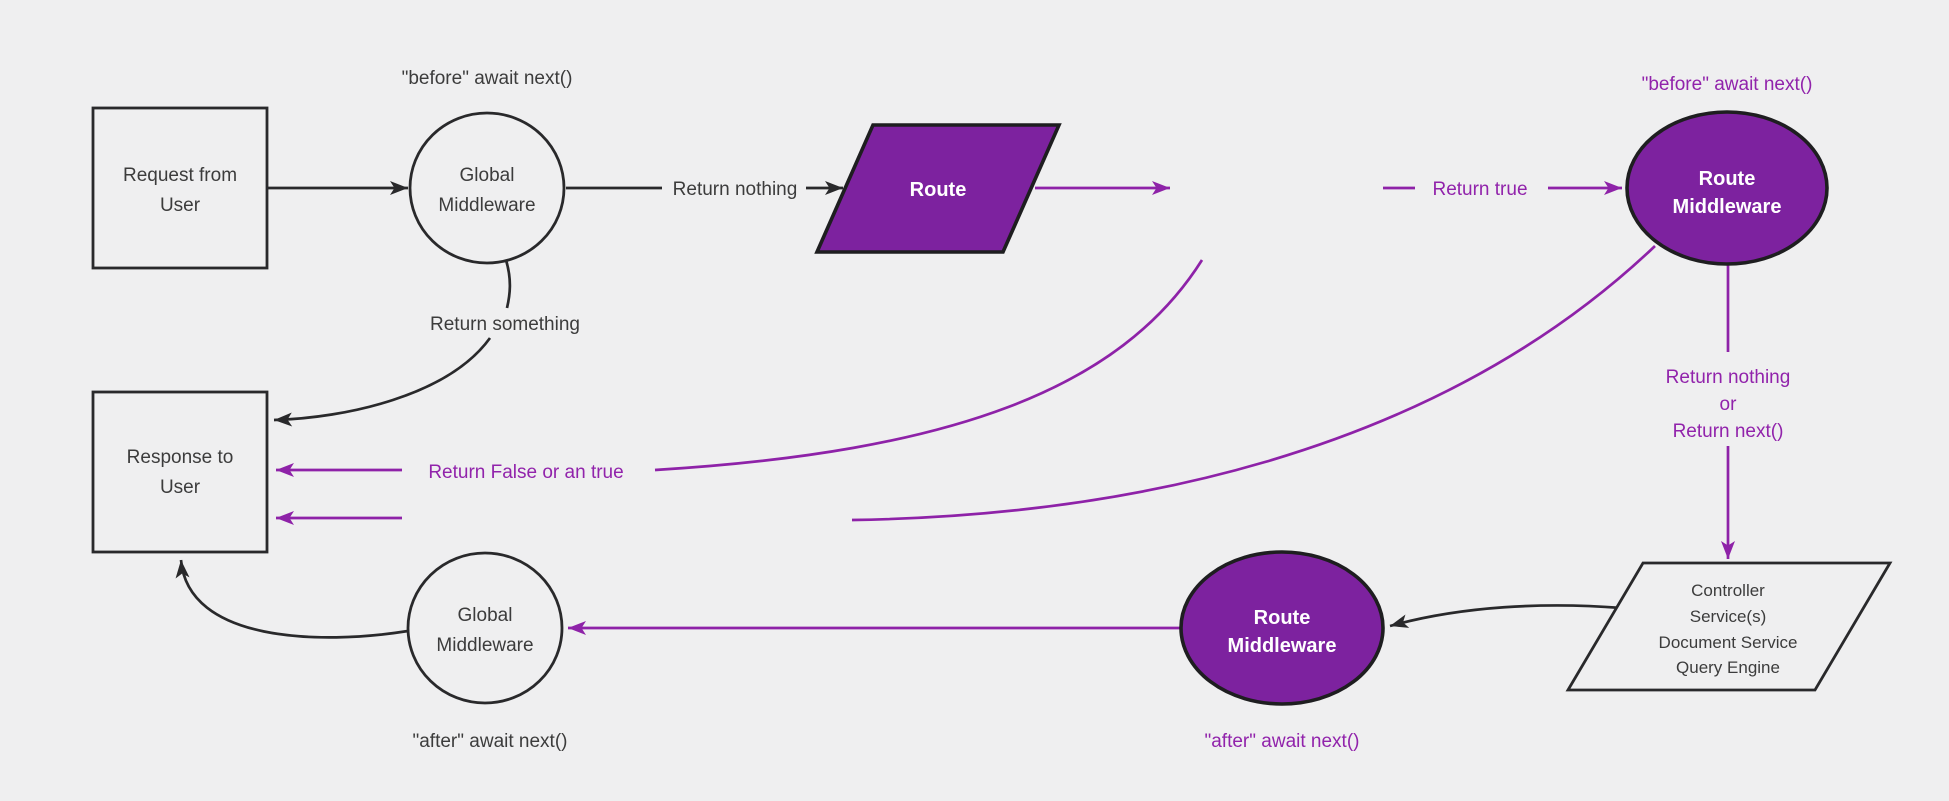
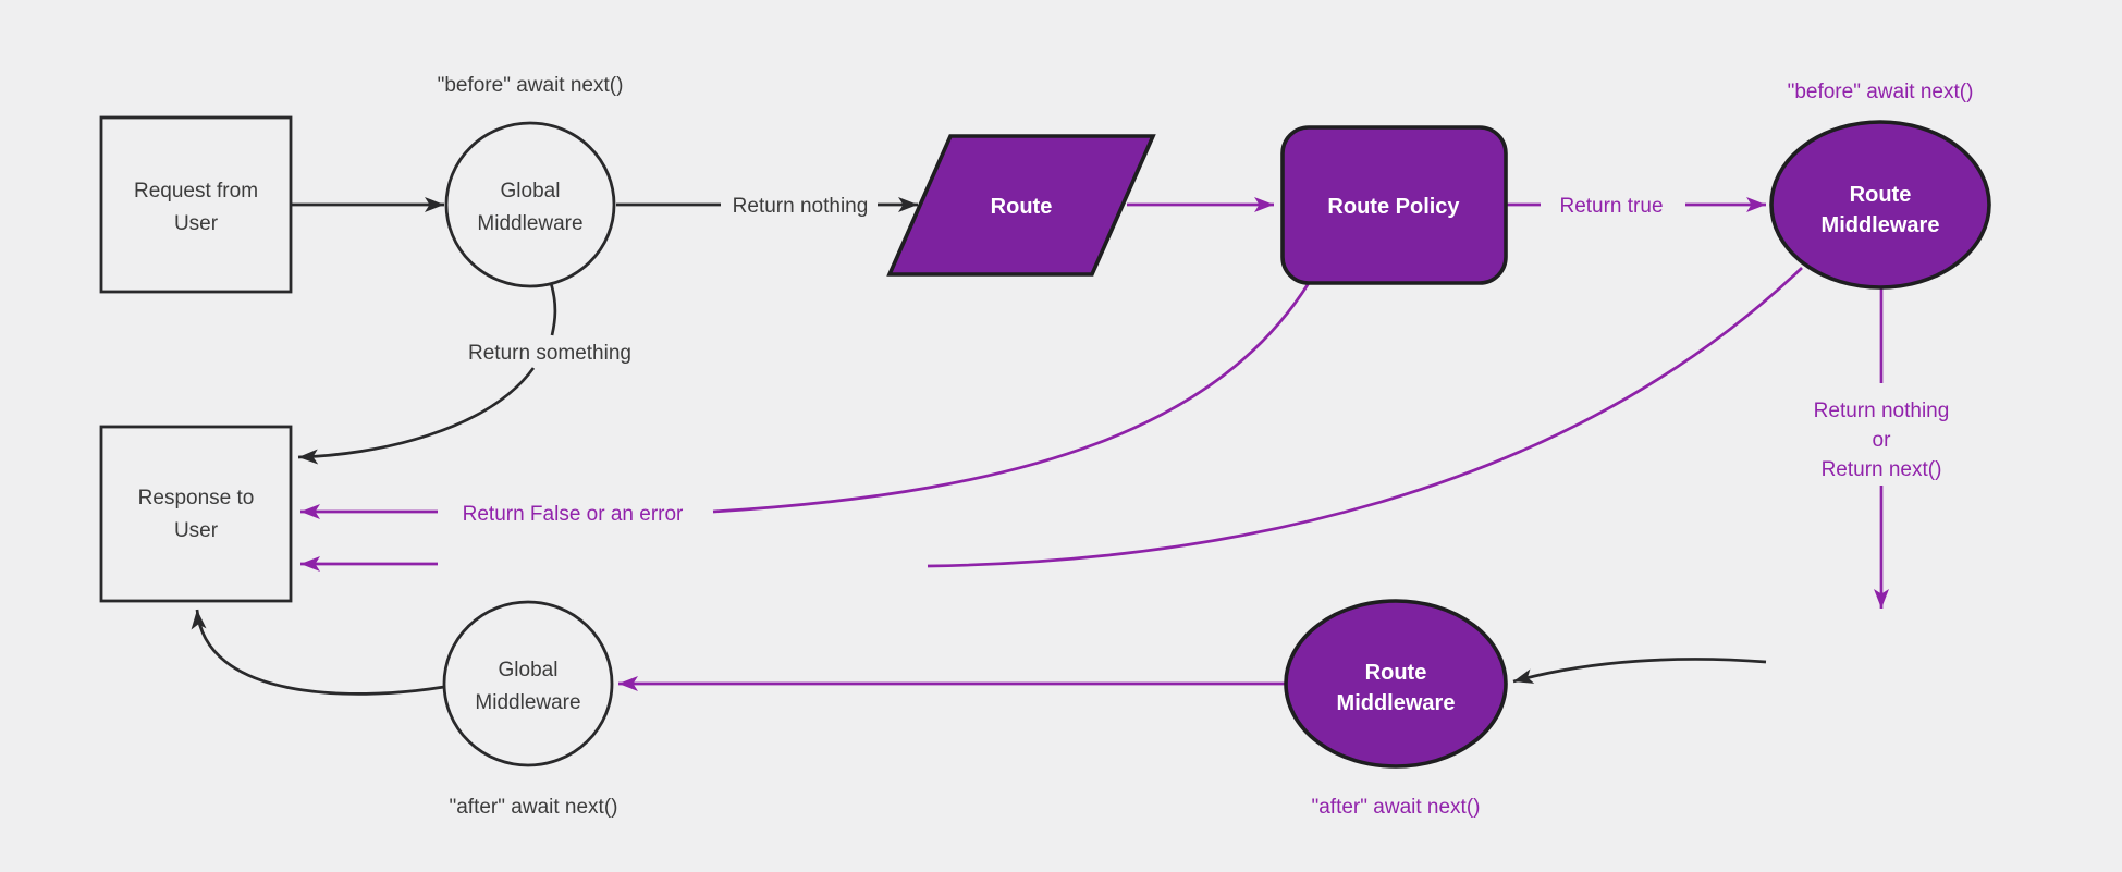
  Request from
  User
  Global
  Middleware
  Route
+ Route Policy
  Route
  Middleware
- Controller
- Service(s)
- Document Service
- Query Engine
  Route
  Middleware
  Global
  Middleware
  Response to
  User
  "before" await next()
  "before" await next()
  Return nothing
  Return true
  Return nothing
  or
  Return next()
  Return something
- Return False or an true
+ Return False or an error
  "after" await next()
  "after" await next()
